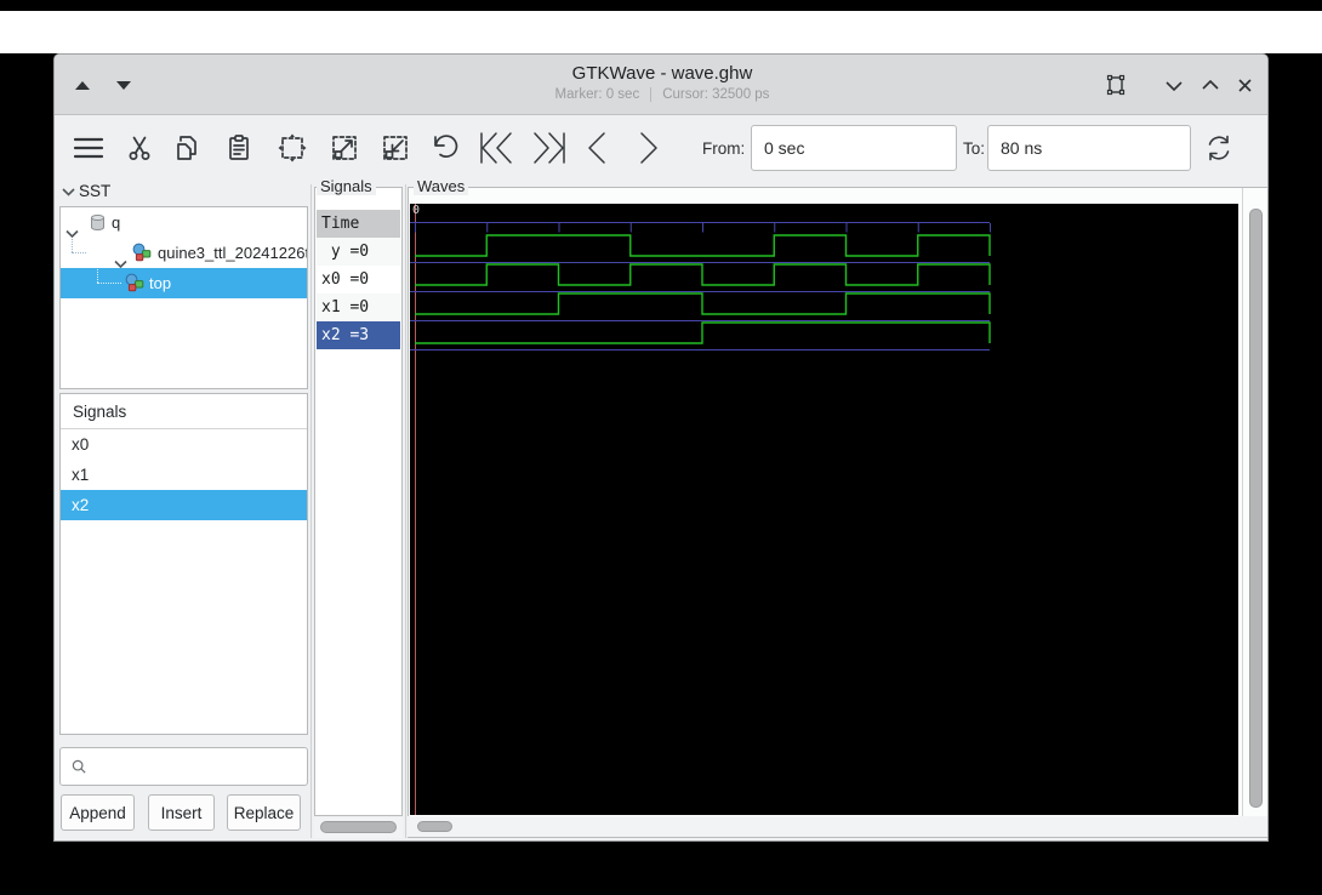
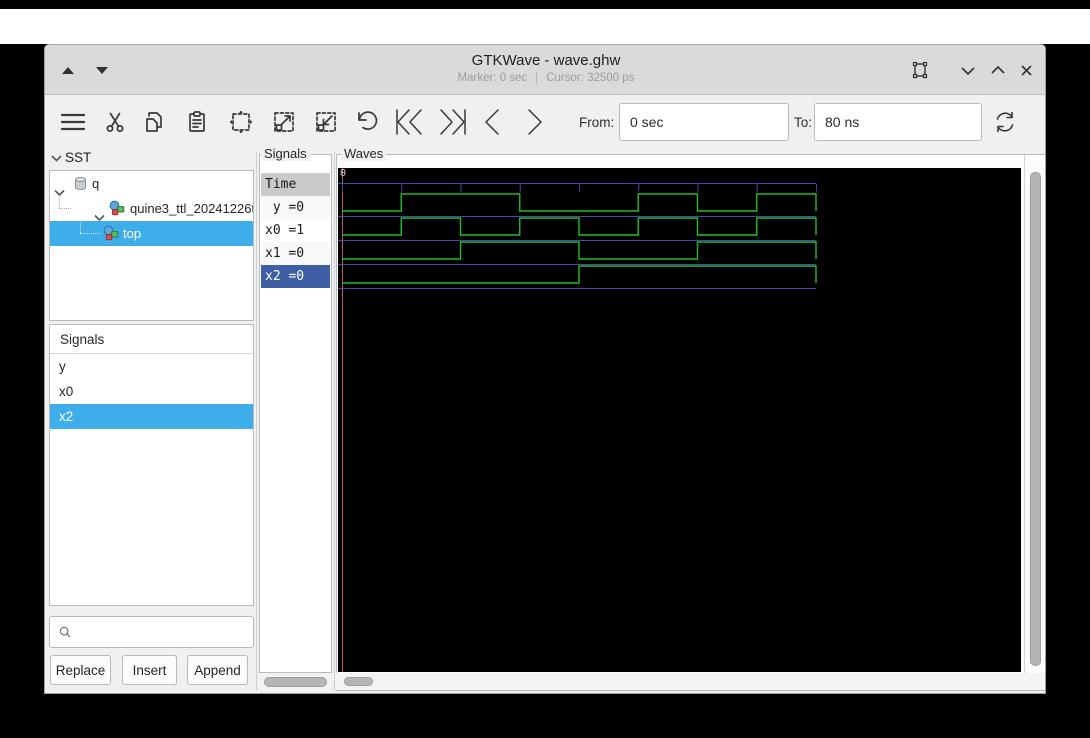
  GTKWave - wave.ghw
  Marker: 0 sec
  Cursor: 32500 ps
  From:
  0 sec
  To:
  80 ns
  SST
  q
  quine3_ttl_20241226
  top
  Signals
+ y
  x0
- x1
  x2
- Append
+ Replace
  Insert
- Replace
+ Append
  Signals
  Time
  y =0
- x0 =0
+ x0 =1
  x1 =0
- x2 =3
+ x2 =0
  Waves
  0
